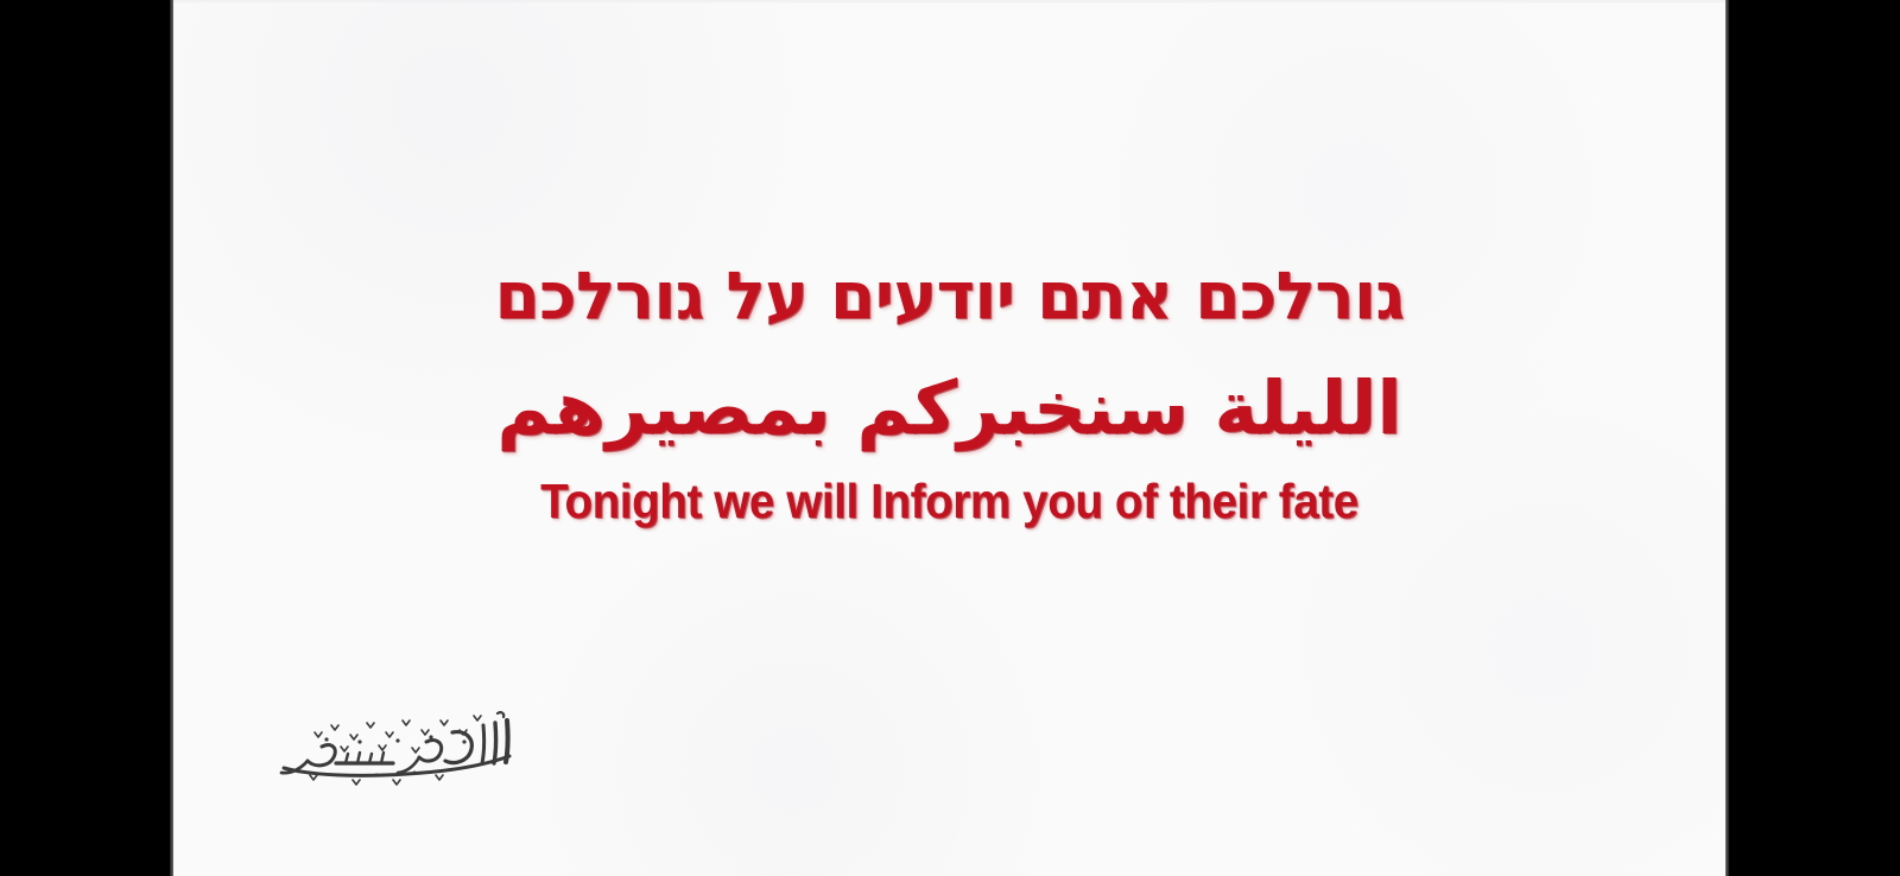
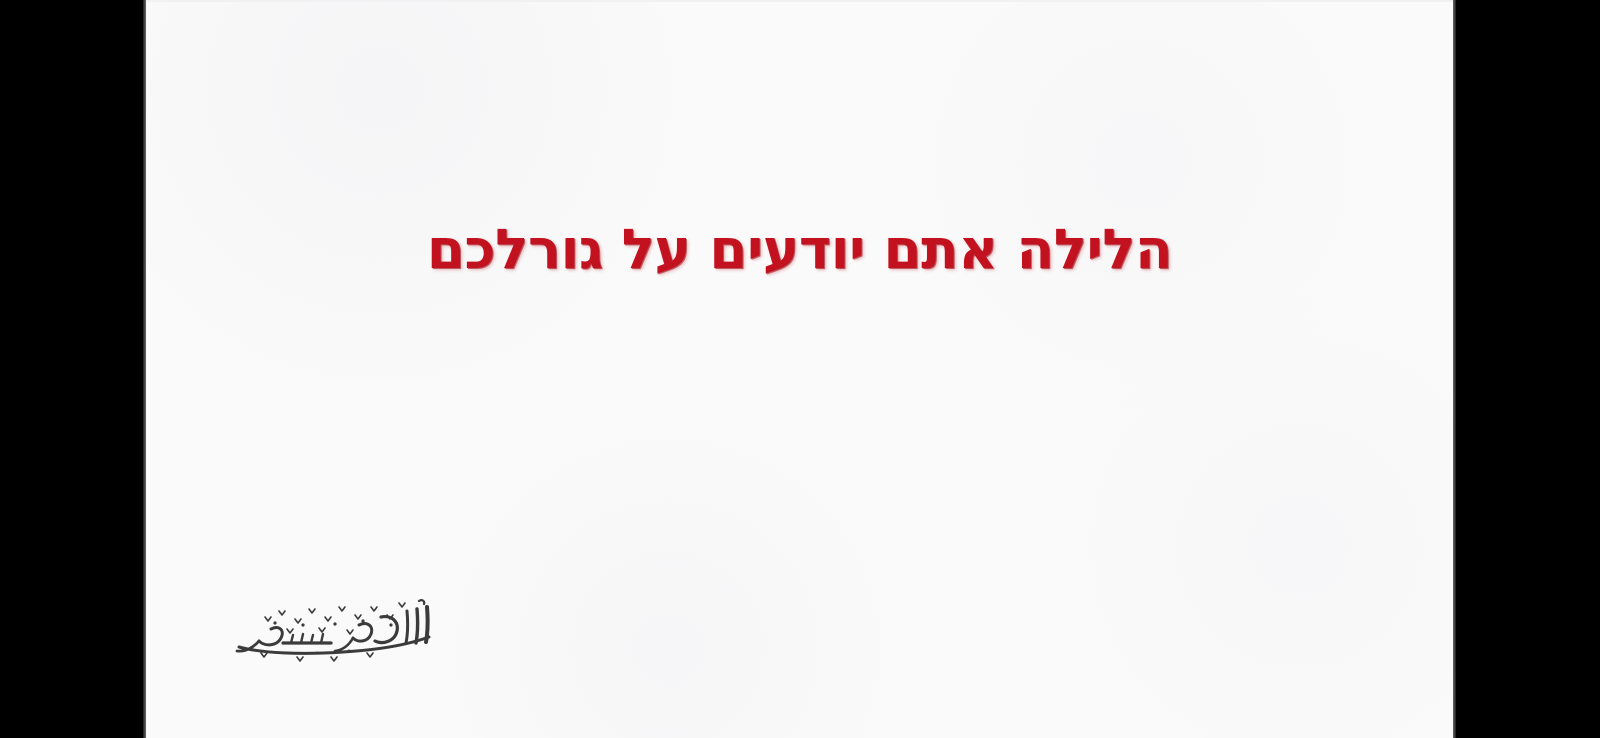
- גורלכם אתם יודעים על גורלכם
+ הלילה אתם יודעים על גורלכם
- الليلة سنخبركم بمصيرهم
- Tonight we will Inform you of their fate
